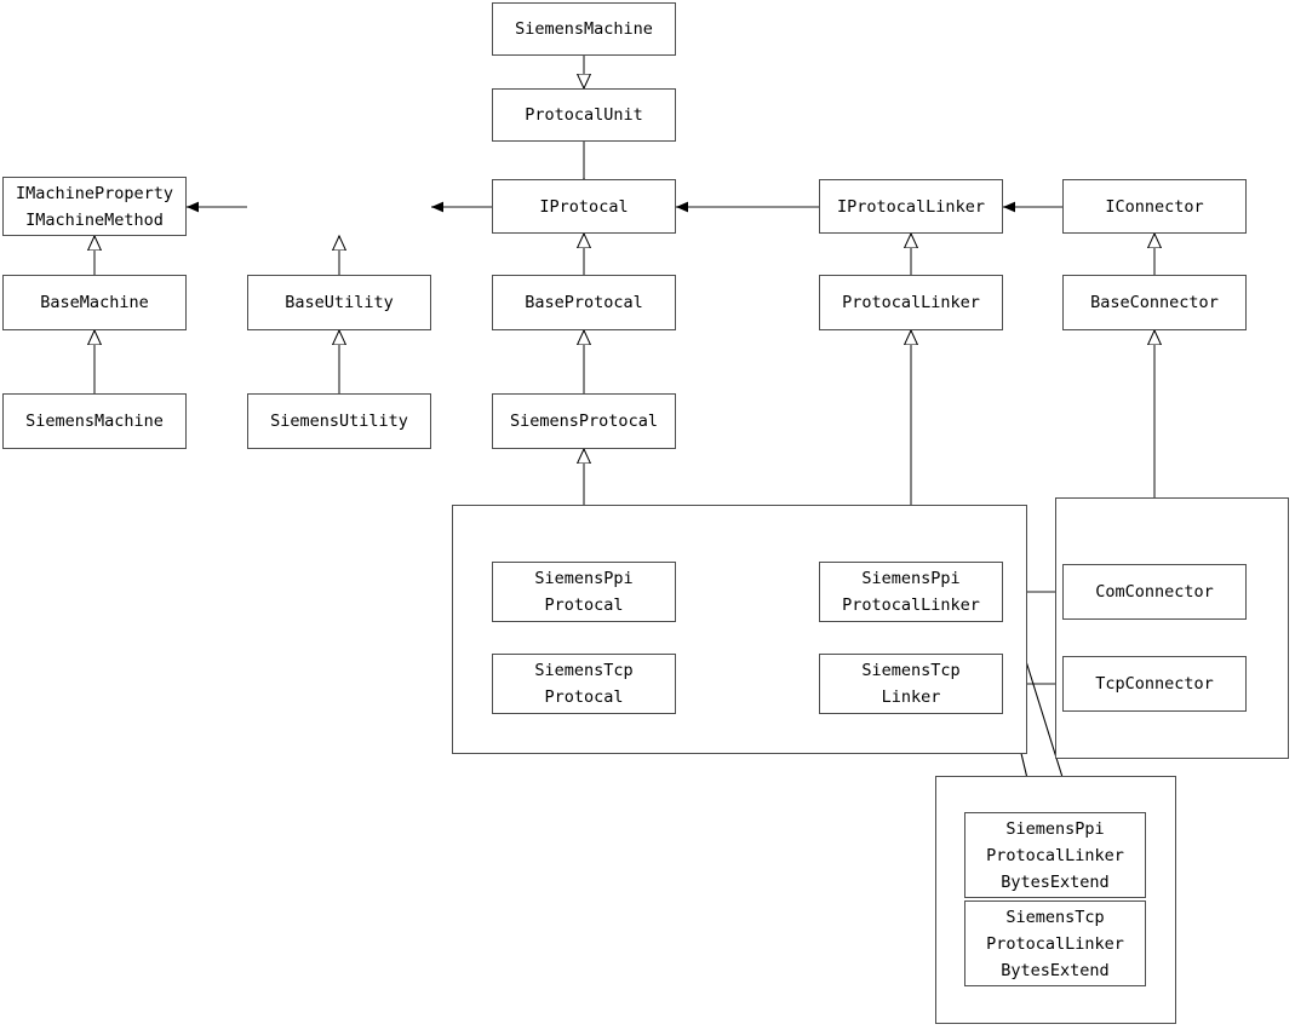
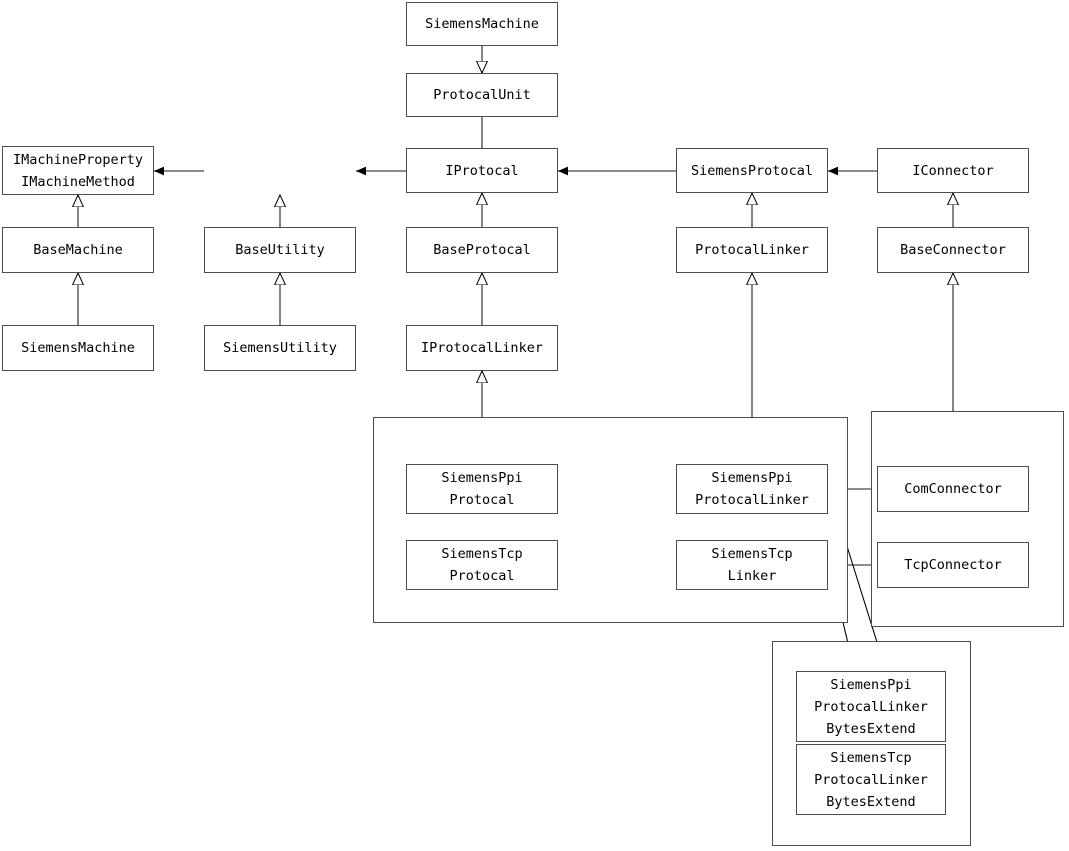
  SiemensMachine
  ProtocalUnit
  IMachineProperty
  IMachineMethod
  IProtocal
- IProtocalLinker
+ SiemensProtocal
  IConnector
  BaseMachine
  BaseUtility
  BaseProtocal
  ProtocalLinker
  BaseConnector
  SiemensMachine
  SiemensUtility
- SiemensProtocal
+ IProtocalLinker
  SiemensPpi
  Protocal
  SiemensPpi
  ProtocalLinker
  ComConnector
  SiemensTcp
  Protocal
  SiemensTcp
  Linker
  TcpConnector
  SiemensPpi
  ProtocalLinker
  BytesExtend
  SiemensTcp
  ProtocalLinker
  BytesExtend
